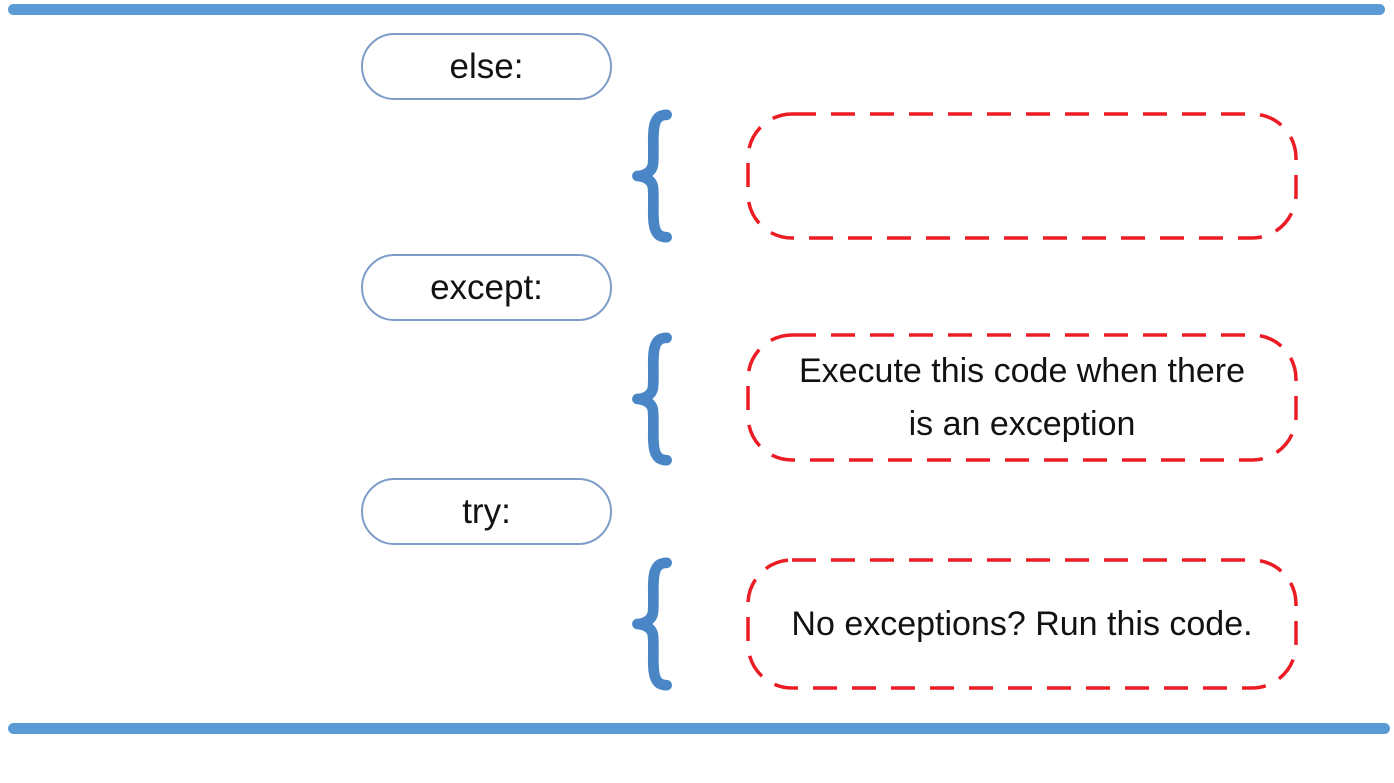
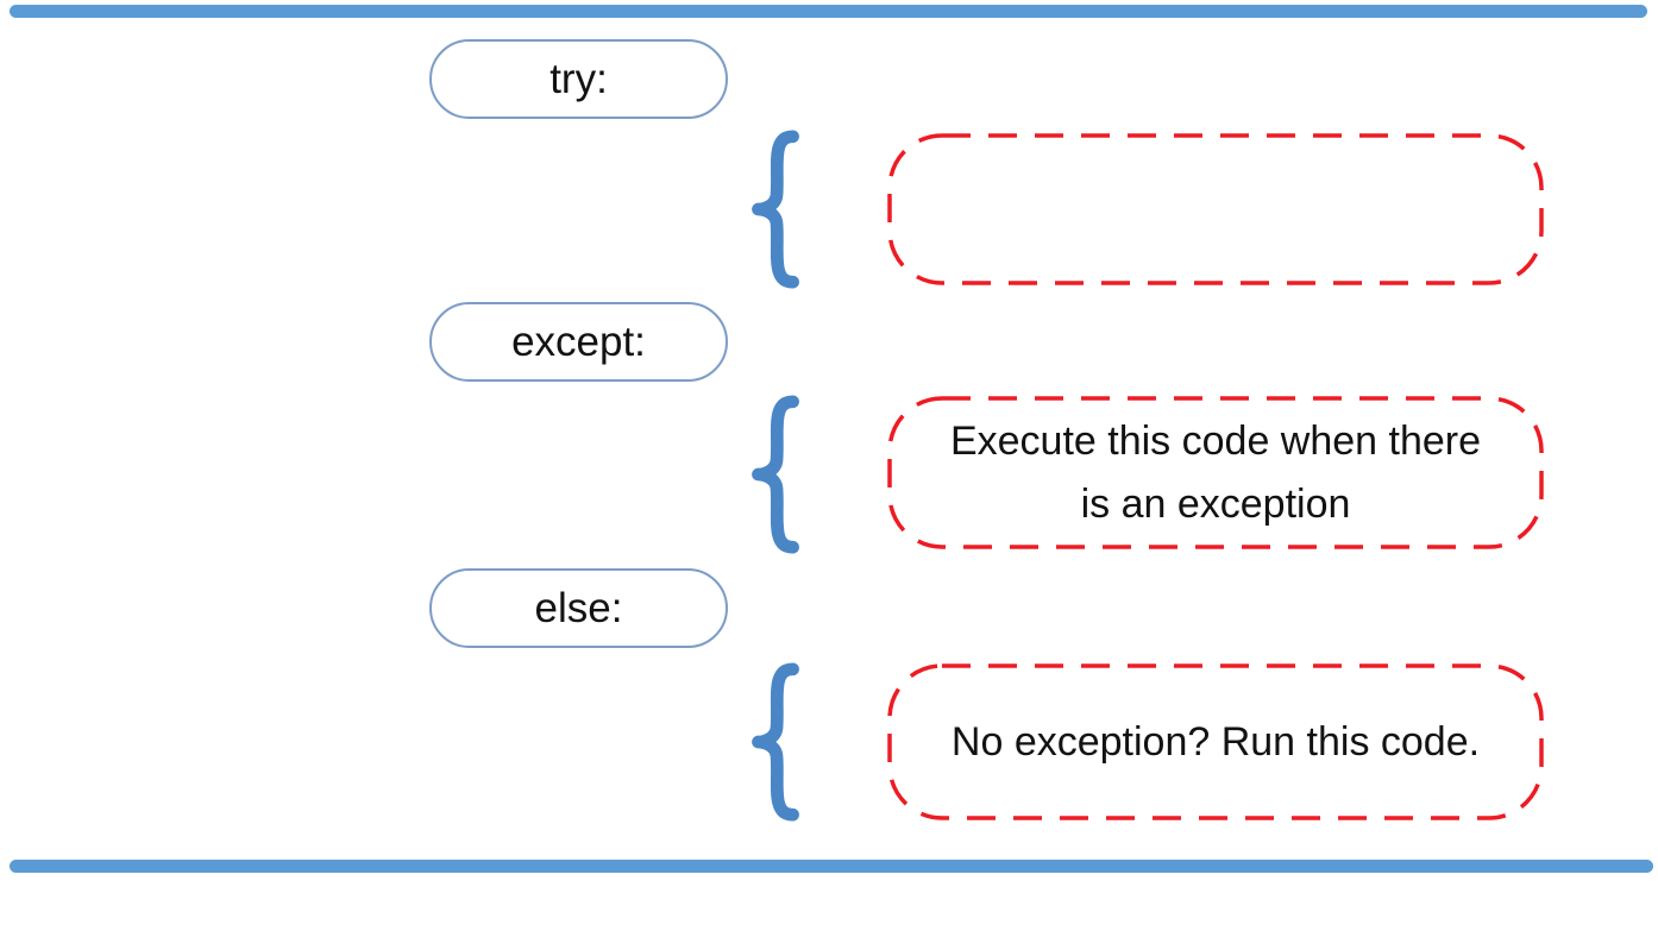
- else:
+ try:
  except:
- try:
+ else:
  Execute this code when there is an exception
- No exceptions? Run this code.
+ No exception? Run this code.
